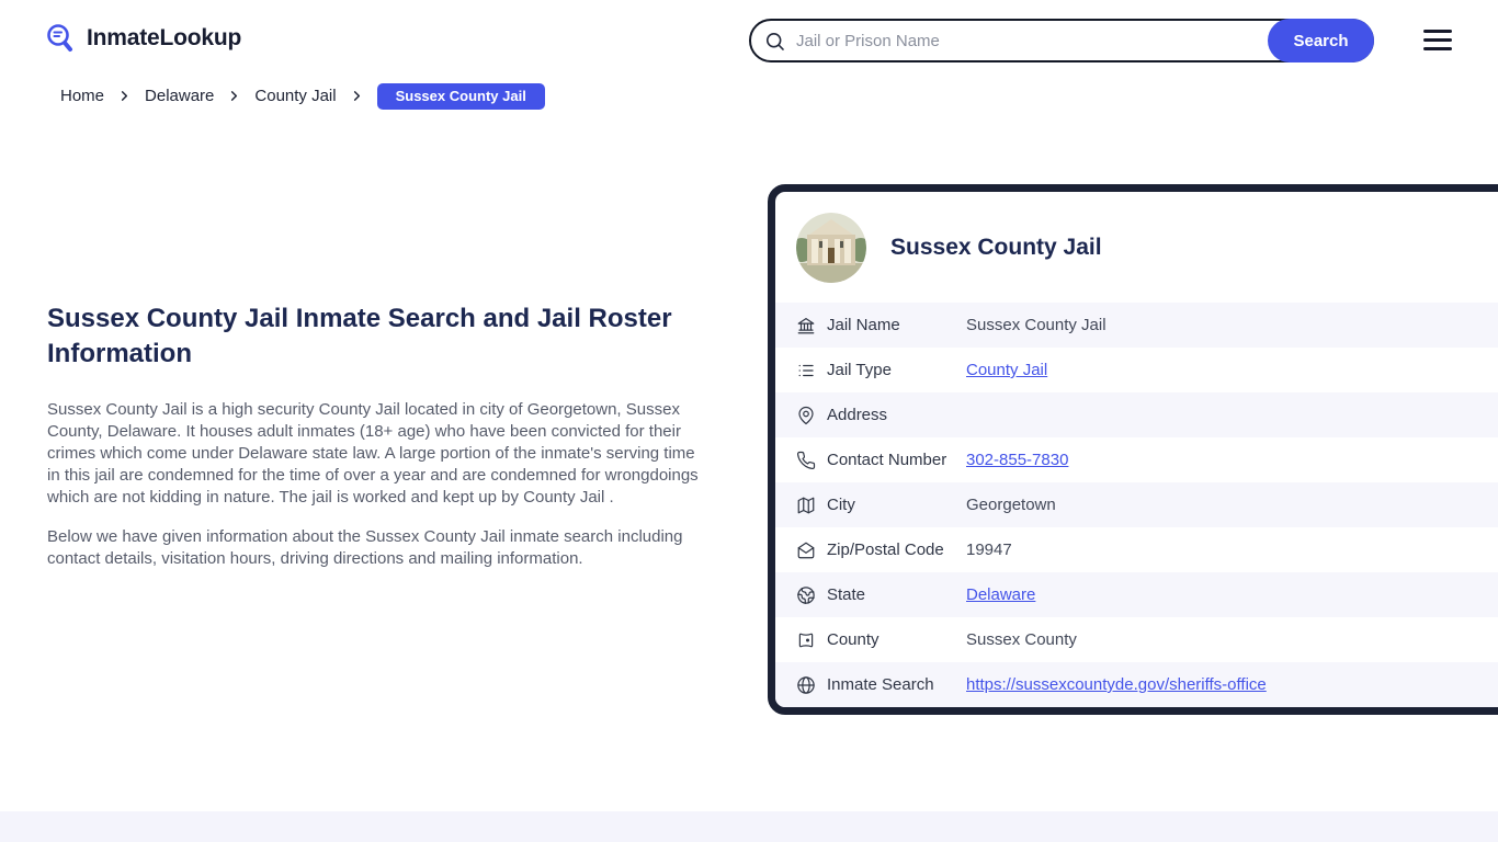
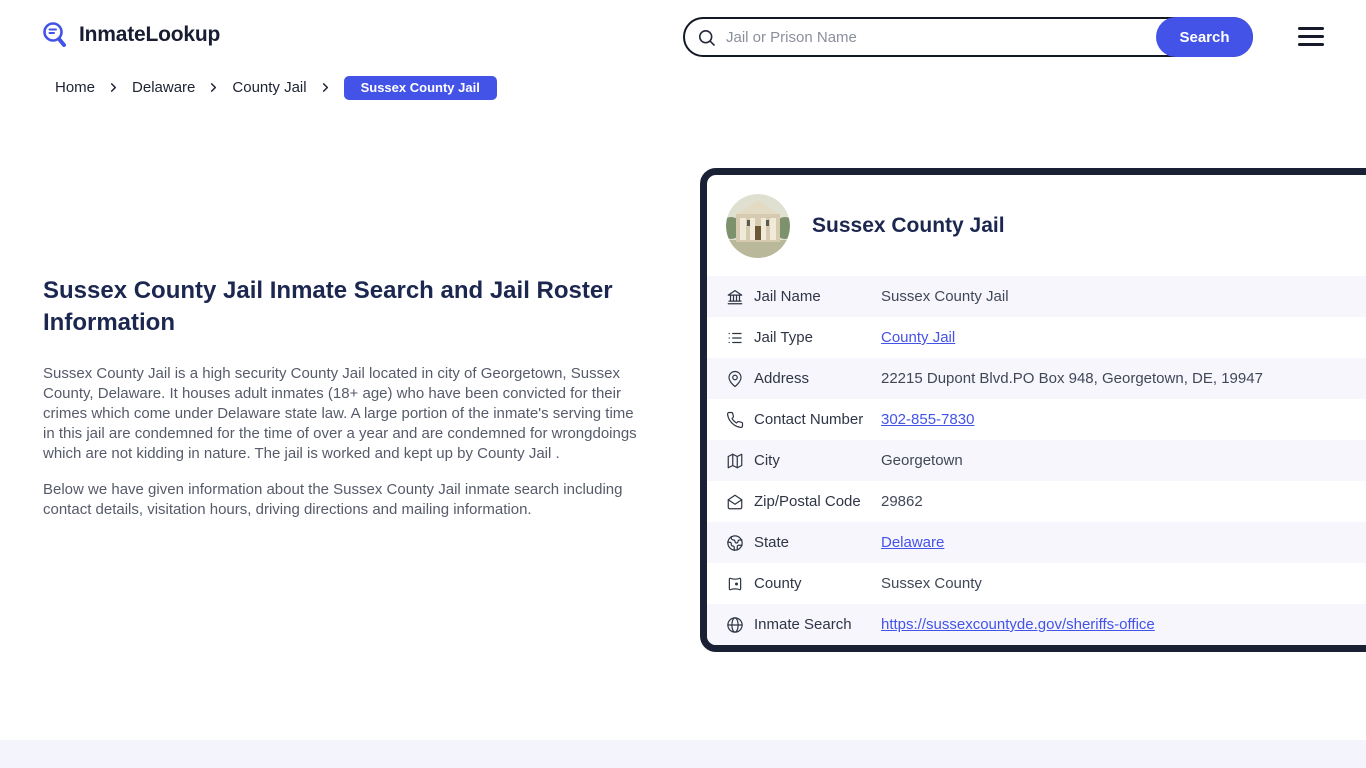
  InmateLookup
  Jail or Prison Name
  Search
  Home
  Delaware
  County Jail
  Sussex County Jail
  Sussex County Jail Inmate Search and Jail Roster Information
  Sussex County Jail is a high security County Jail located in city of Georgetown, Sussex County, Delaware. It houses adult inmates (18+ age) who have been convicted for their crimes which come under Delaware state law. A large portion of the inmate's serving time in this jail are condemned for the time of over a year and are condemned for wrongdoings which are not kidding in nature. The jail is worked and kept up by County Jail .
  Below we have given information about the Sussex County Jail inmate search including contact details, visitation hours, driving directions and mailing information.
  Sussex County Jail
  Jail Name
  Sussex County Jail
  Jail Type
  County Jail
  Address
+ 22215 Dupont Blvd.PO Box 948, Georgetown, DE, 19947
  Contact Number
  302-855-7830
  City
  Georgetown
  Zip/Postal Code
- 19947
+ 29862
  State
  Delaware
  County
  Sussex County
  Inmate Search
  https://sussexcountyde.gov/sheriffs-office
